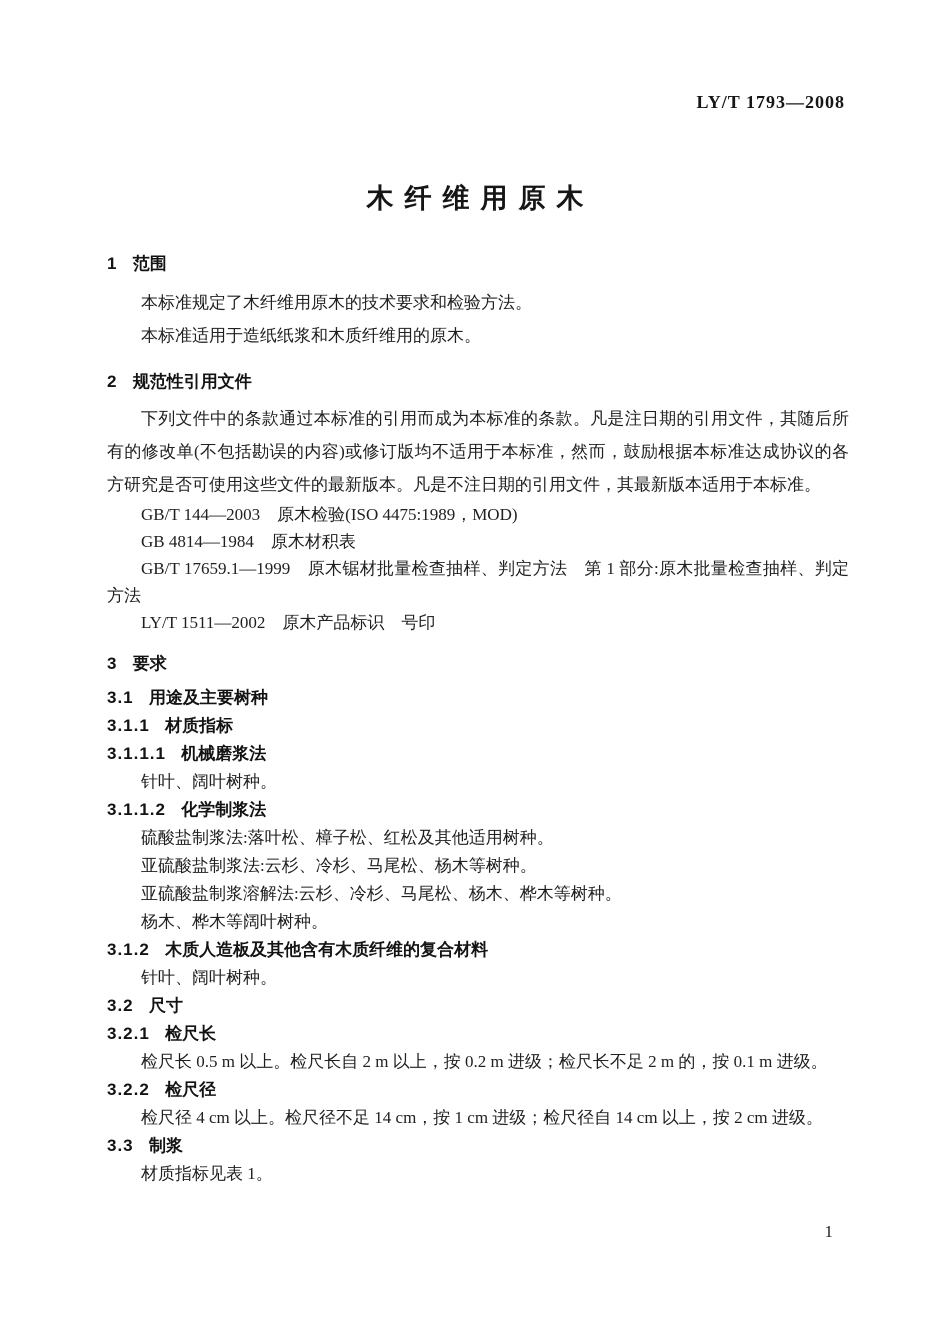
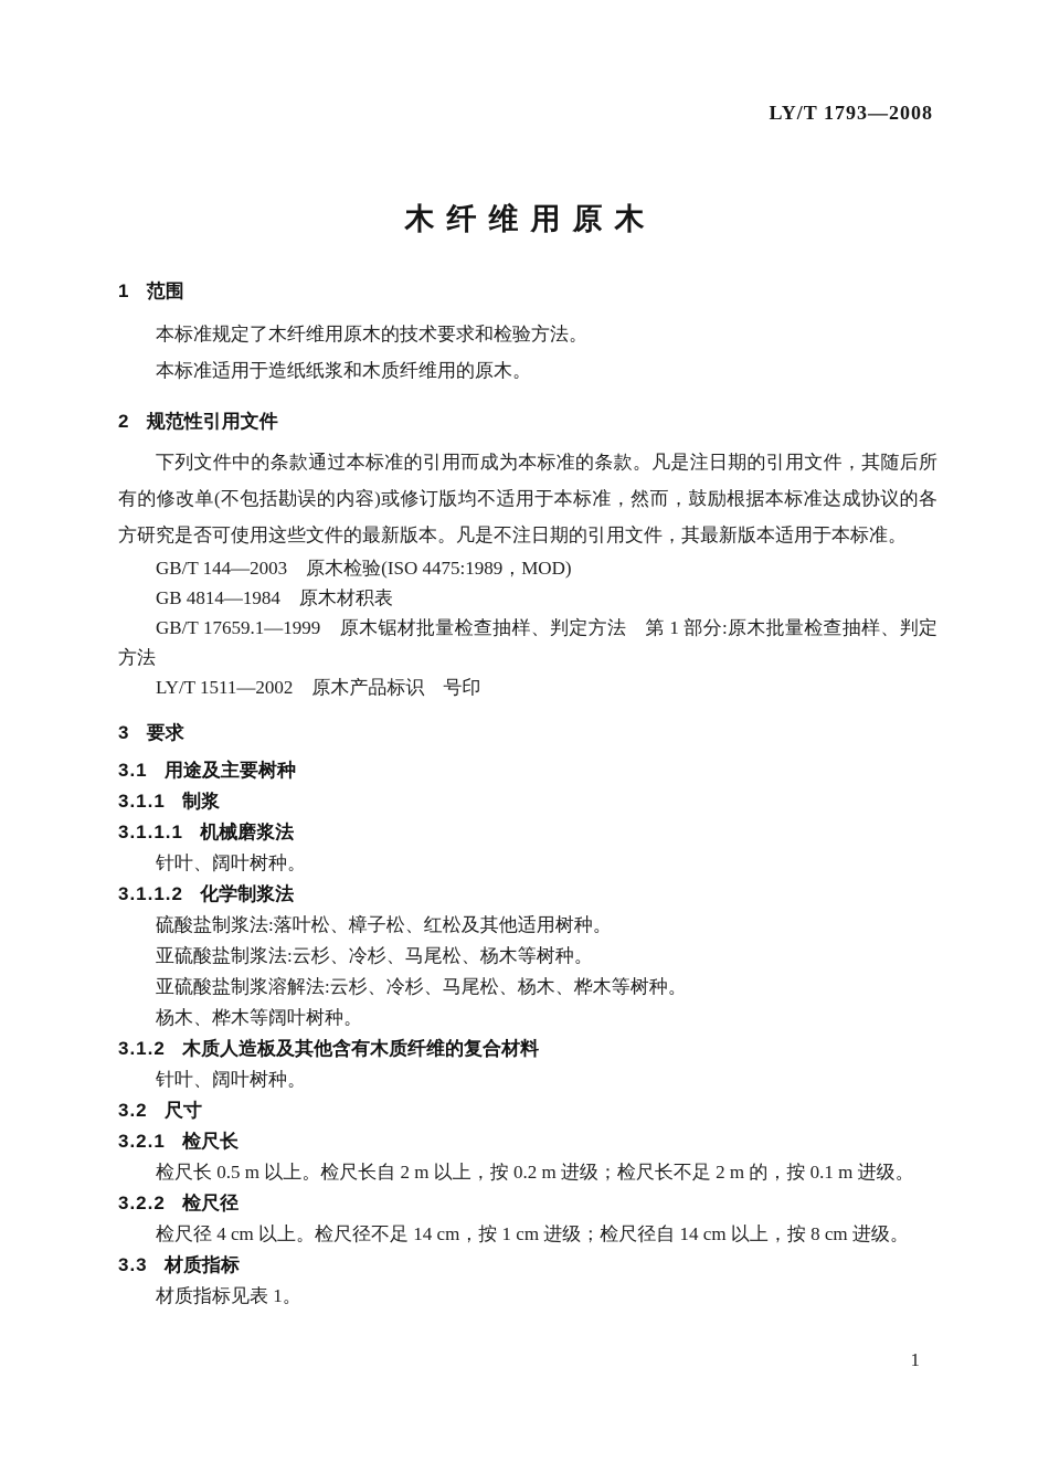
  LY/T 1793—2008
  木纤维用原木
  1 范围
  本标准规定了木纤维用原木的技术要求和检验方法。
  本标准适用于造纸纸浆和木质纤维用的原木。
  2 规范性引用文件
  下列文件中的条款通过本标准的引用而成为本标准的条款。凡是注日期的引用文件，其随后所有的修改单(不包括勘误的内容)或修订版均不适用于本标准，然而，鼓励根据本标准达成协议的各方研究是否可使用这些文件的最新版本。凡是不注日期的引用文件，其最新版本适用于本标准。
  GB/T 144—2003 原木检验(ISO 4475:1989，MOD)
  GB 4814—1984 原木材积表
  GB/T 17659.1—1999 原木锯材批量检查抽样、判定方法 第 1 部分:原木批量检查抽样、判定方法
  LY/T 1511—2002 原木产品标识 号印
  3 要求
  3.1 用途及主要树种
- 3.1.1 材质指标
+ 3.1.1 制浆
  3.1.1.1 机械磨浆法
  针叶、阔叶树种。
  3.1.1.2 化学制浆法
  硫酸盐制浆法:落叶松、樟子松、红松及其他适用树种。
  亚硫酸盐制浆法:云杉、冷杉、马尾松、杨木等树种。
  亚硫酸盐制浆溶解法:云杉、冷杉、马尾松、杨木、桦木等树种。
  杨木、桦木等阔叶树种。
  3.1.2 木质人造板及其他含有木质纤维的复合材料
  针叶、阔叶树种。
  3.2 尺寸
  3.2.1 检尺长
  检尺长 0.5 m 以上。检尺长自 2 m 以上，按 0.2 m 进级；检尺长不足 2 m 的，按 0.1 m 进级。
  3.2.2 检尺径
- 检尺径 4 cm 以上。检尺径不足 14 cm，按 1 cm 进级；检尺径自 14 cm 以上，按 2 cm 进级。
+ 检尺径 4 cm 以上。检尺径不足 14 cm，按 1 cm 进级；检尺径自 14 cm 以上，按 8 cm 进级。
- 3.3 制浆
+ 3.3 材质指标
  材质指标见表 1。
  1
